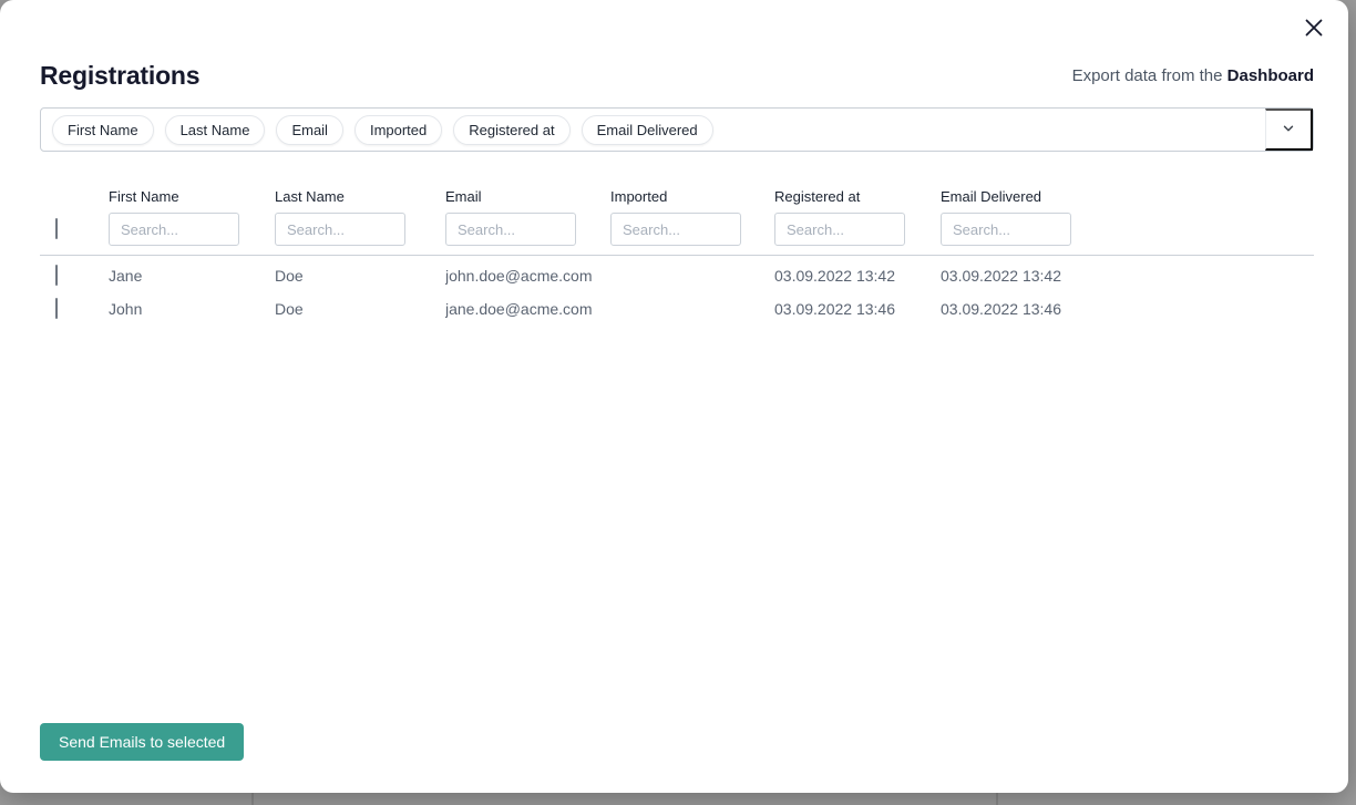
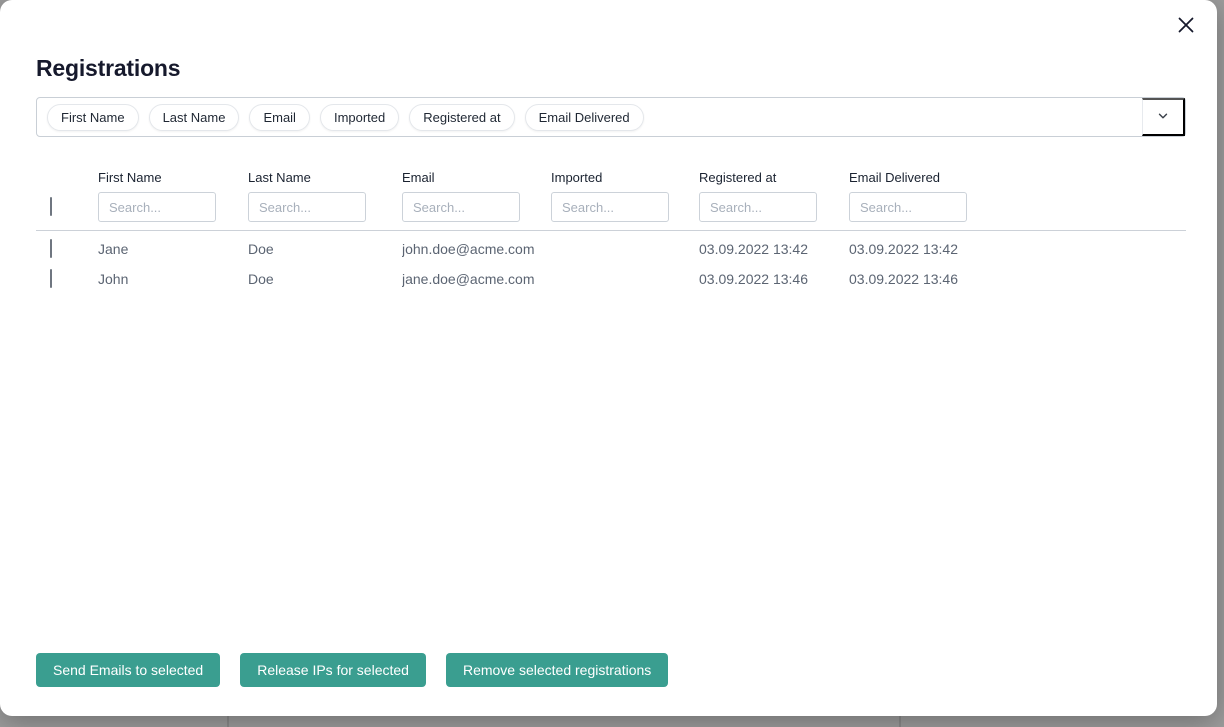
  Registrations
- Export data from the Dashboard
  First Name
  Last Name
  Email
  Imported
  Registered at
  Email Delivered
  First Name
  Last Name
  Email
  Imported
  Registered at
  Email Delivered
  Search...
  Search...
  Search...
  Search...
  Search...
  Search...
  Jane
  Doe
  john.doe@acme.com
  03.09.2022 13:42
  03.09.2022 13:42
  John
  Doe
  jane.doe@acme.com
  03.09.2022 13:46
  03.09.2022 13:46
  Send Emails to selected
+ Release IPs for selected
+ Remove selected registrations
